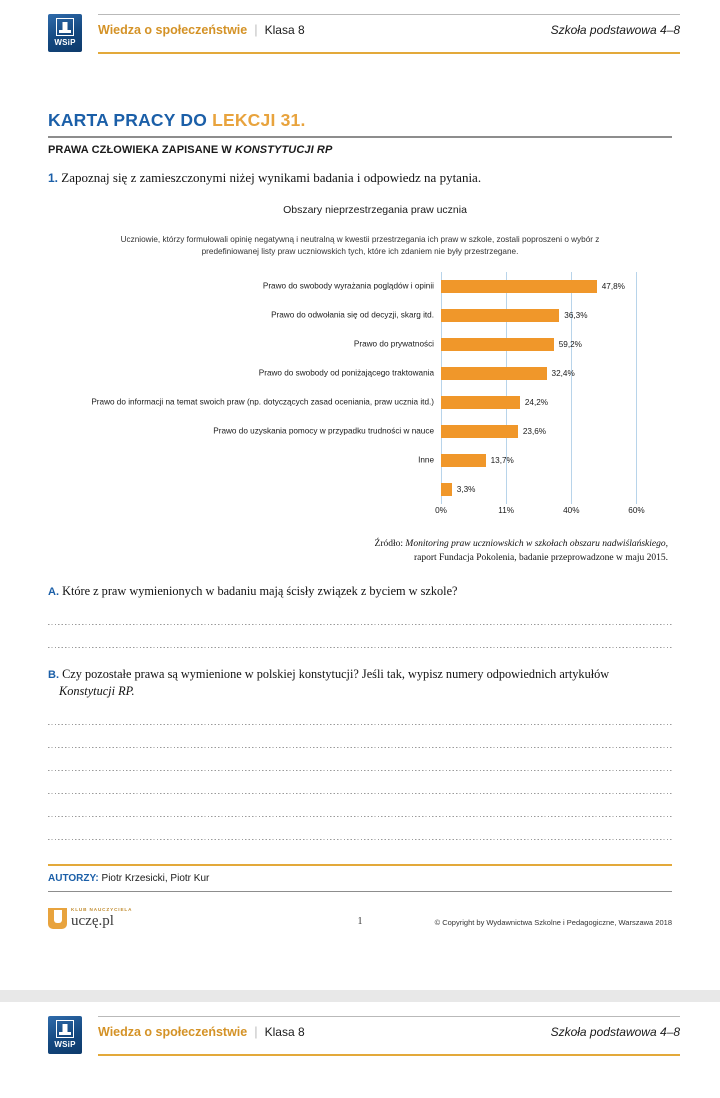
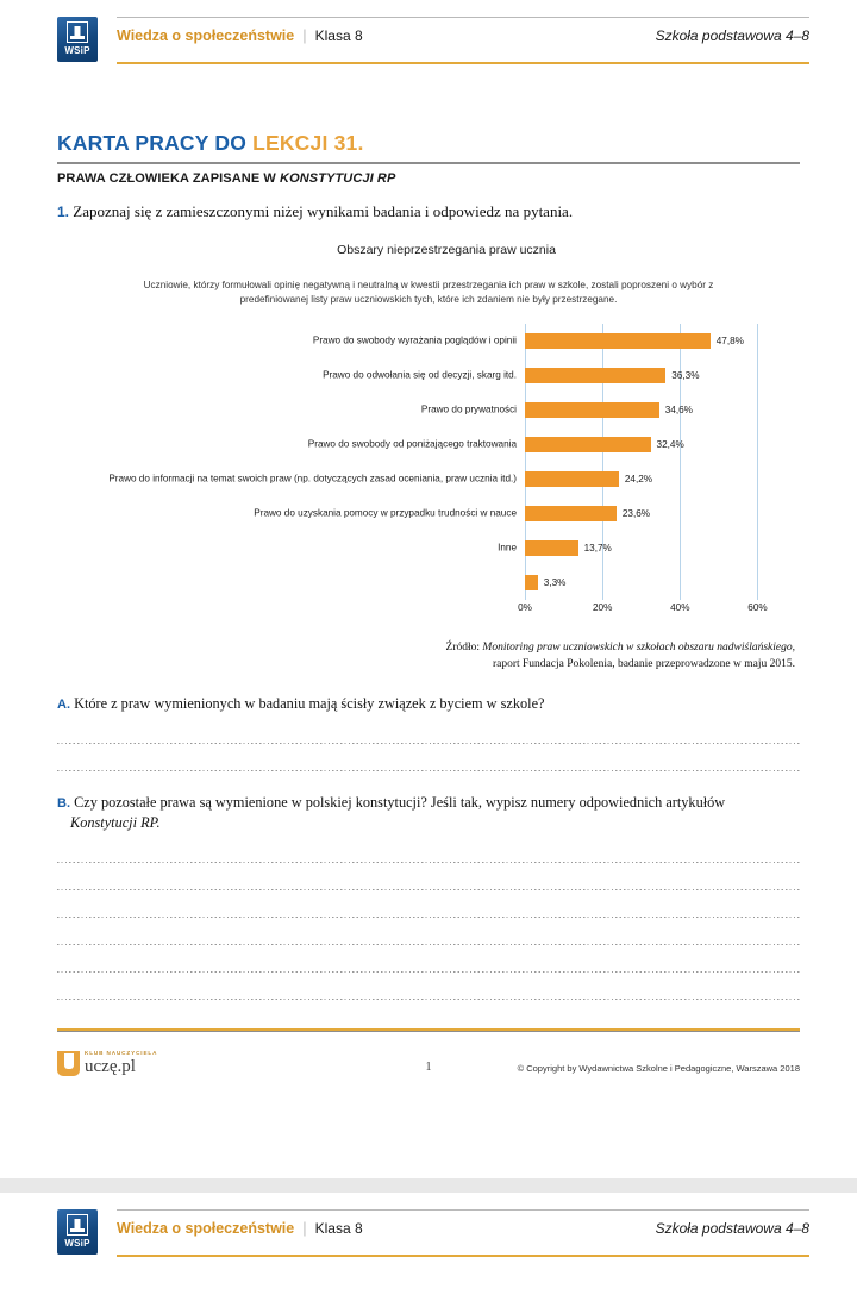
  WSiP
  Wiedza o społeczeństwie
  |
  Klasa 8
  Szkoła podstawowa 4–8
  KARTA PRACY DO LEKCJI 31.
  PRAWA CZŁOWIEKA ZAPISANE W KONSTYTUCJI RP
  1. Zapoznaj się z zamieszczonymi niżej wynikami badania i odpowiedz na pytania.
  Obszary nieprzestrzegania praw ucznia
  Uczniowie, którzy formułowali opinię negatywną i neutralną w kwestii przestrzegania ich praw w szkole, zostali poproszeni o wybór z predefiniowanej listy praw uczniowskich tych, które ich zdaniem nie były przestrzegane.
  Prawo do swobody wyrażania poglądów i opinii
  Prawo do odwołania się od decyzji, skarg itd.
  Prawo do prywatności
  Prawo do swobody od poniżającego traktowania
  Prawo do informacji na temat swoich praw (np. dotyczących zasad oceniania, praw ucznia itd.)
  Prawo do uzyskania pomocy w przypadku trudności w nauce
  Inne
  47,8%
  36,3%
- 59,2%
+ 34,6%
  32,4%
  24,2%
  23,6%
  13,7%
  3,3%
  0%
- 11%
+ 20%
  40%
  60%
  Źródło: Monitoring praw uczniowskich w szkołach obszaru nadwiślańskiego,
  raport Fundacja Pokolenia, badanie przeprowadzone w maju 2015.
  A. Które z praw wymienionych w badaniu mają ścisły związek z byciem w szkole?
  B. Czy pozostałe prawa są wymienione w polskiej konstytucji? Jeśli tak, wypisz numery odpowiednich artykułów
  Konstytucji RP.
- AUTORZY: Piotr Krzesicki, Piotr Kur
  uczę.pl
  1
  © Copyright by Wydawnictwa Szkolne i Pedagogiczne, Warszawa 2018
  WSiP
  Wiedza o społeczeństwie
  |
  Klasa 8
  Szkoła podstawowa 4–8
